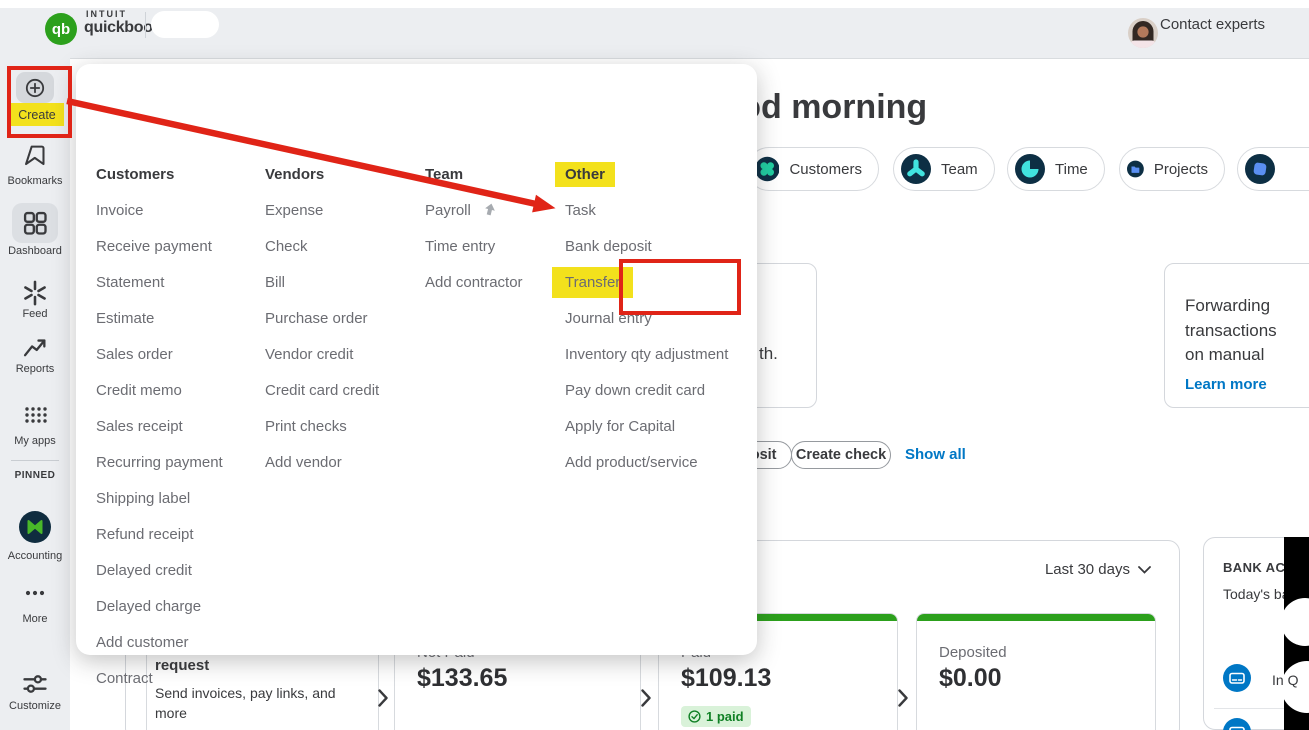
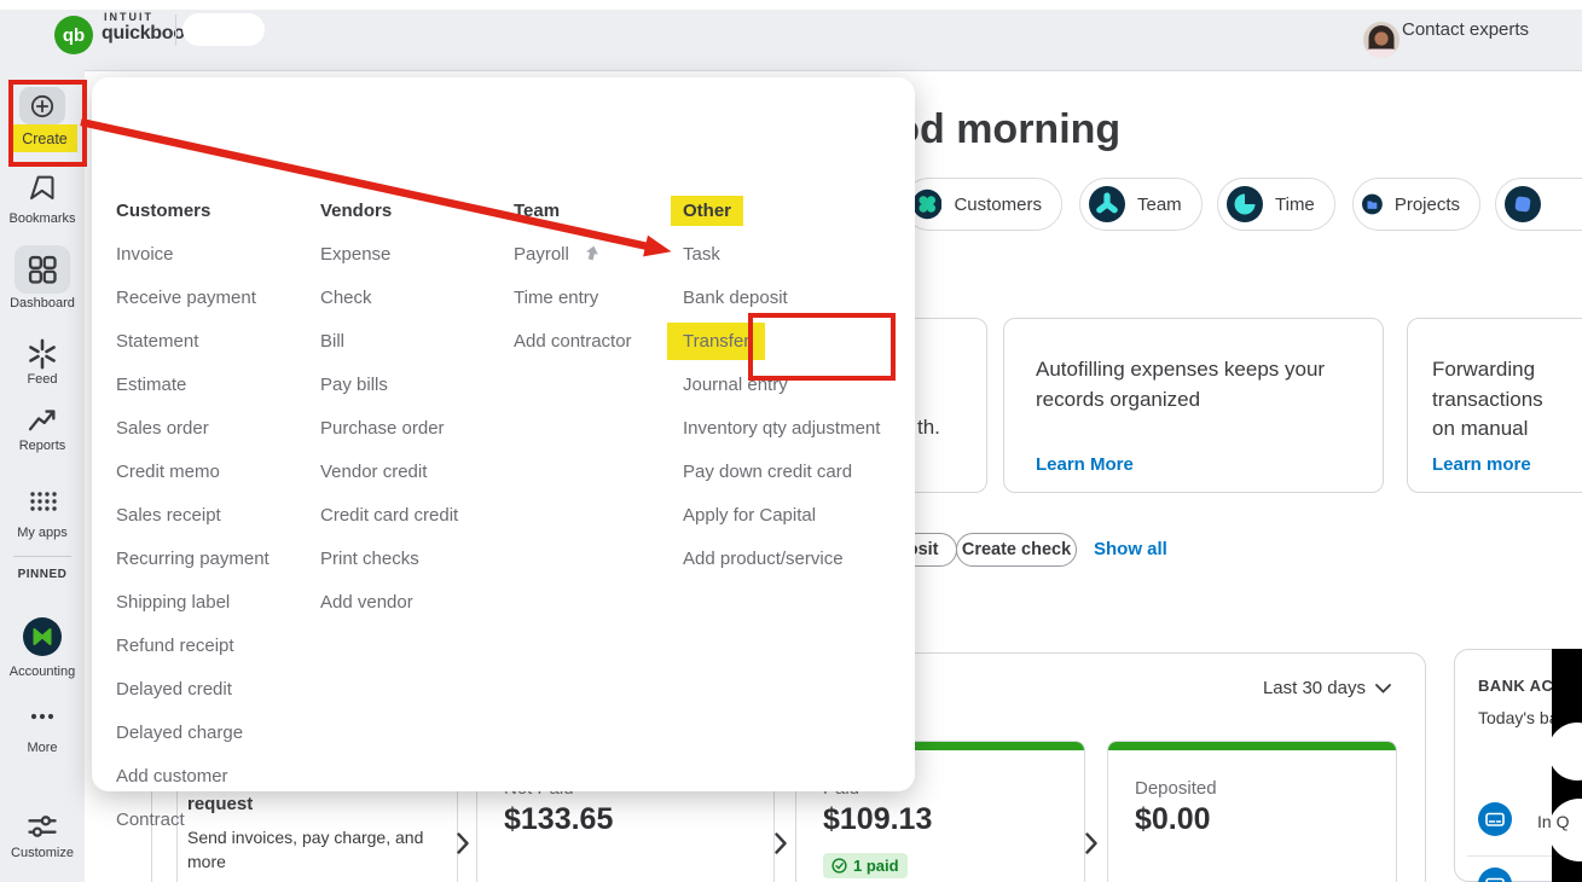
  qb
  INTUIT
  quickboo
  Contact experts
  Create
  Bookmarks
  Dashboard
  Feed
  Reports
  My apps
  PINNED
  Accounting
  More
  Customize
  d morning
  Customers
  Team
  Time
  Projects
  th.
+ Autofilling expenses keeps your records organized
+ Learn More
  Forwarding transactions on manual
  Learn more
  Create check
  Show all
  Last 30 days
  request
- Send invoices, pay links, and more
+ Send invoices, pay charge, and more
  $133.65
  $109.13
  1 paid
  Deposited
  $0.00
  Today's b
  In Q
  Customers
  Invoice
  Receive payment
  Statement
  Estimate
  Sales order
  Credit memo
  Sales receipt
  Recurring payment
  Shipping label
  Refund receipt
  Delayed credit
  Delayed charge
  Add customer
  Contract
  Vendors
  Expense
  Check
  Bill
+ Pay bills
  Purchase order
  Vendor credit
  Credit card credit
  Print checks
  Add vendor
  Team
  Payroll
  Time entry
  Add contractor
  Other
  Task
  Bank deposit
  Transfer
  Journal entry
  Inventory qty adjustment
  Pay down credit card
  Apply for Capital
  Add product/service
